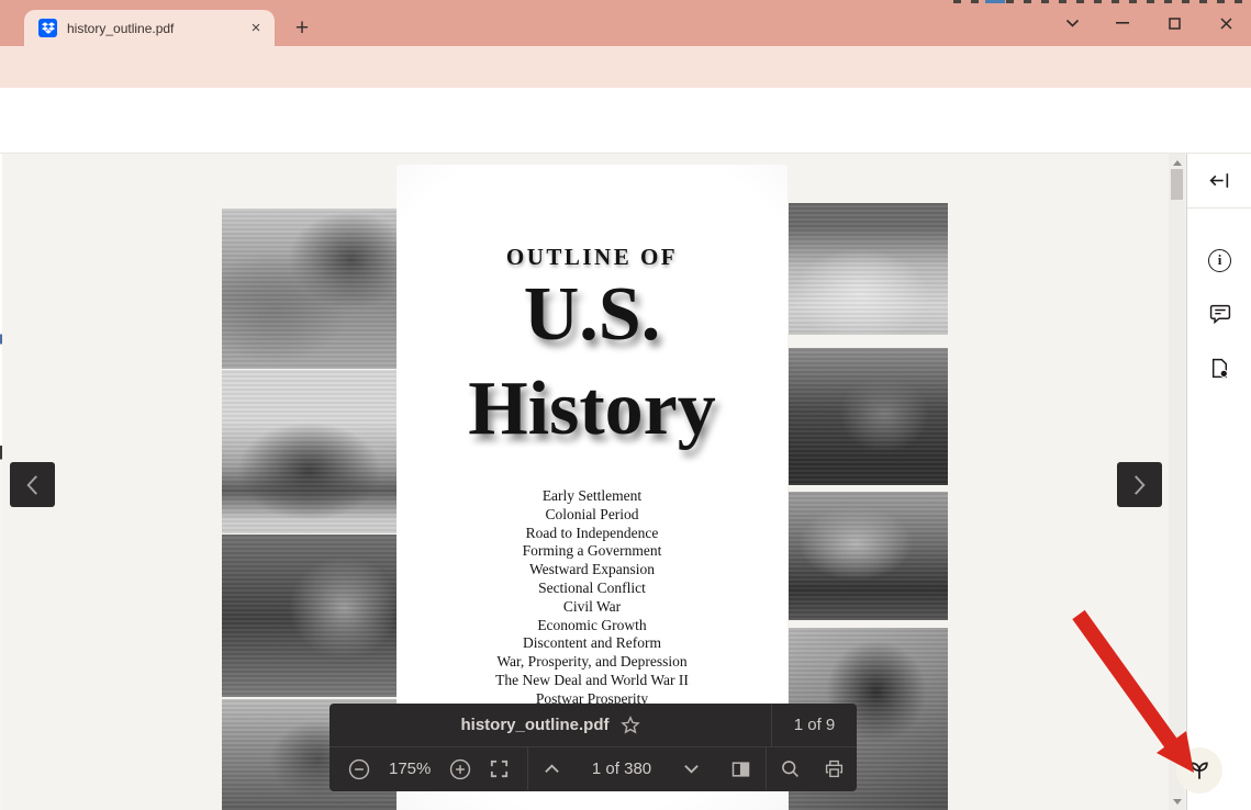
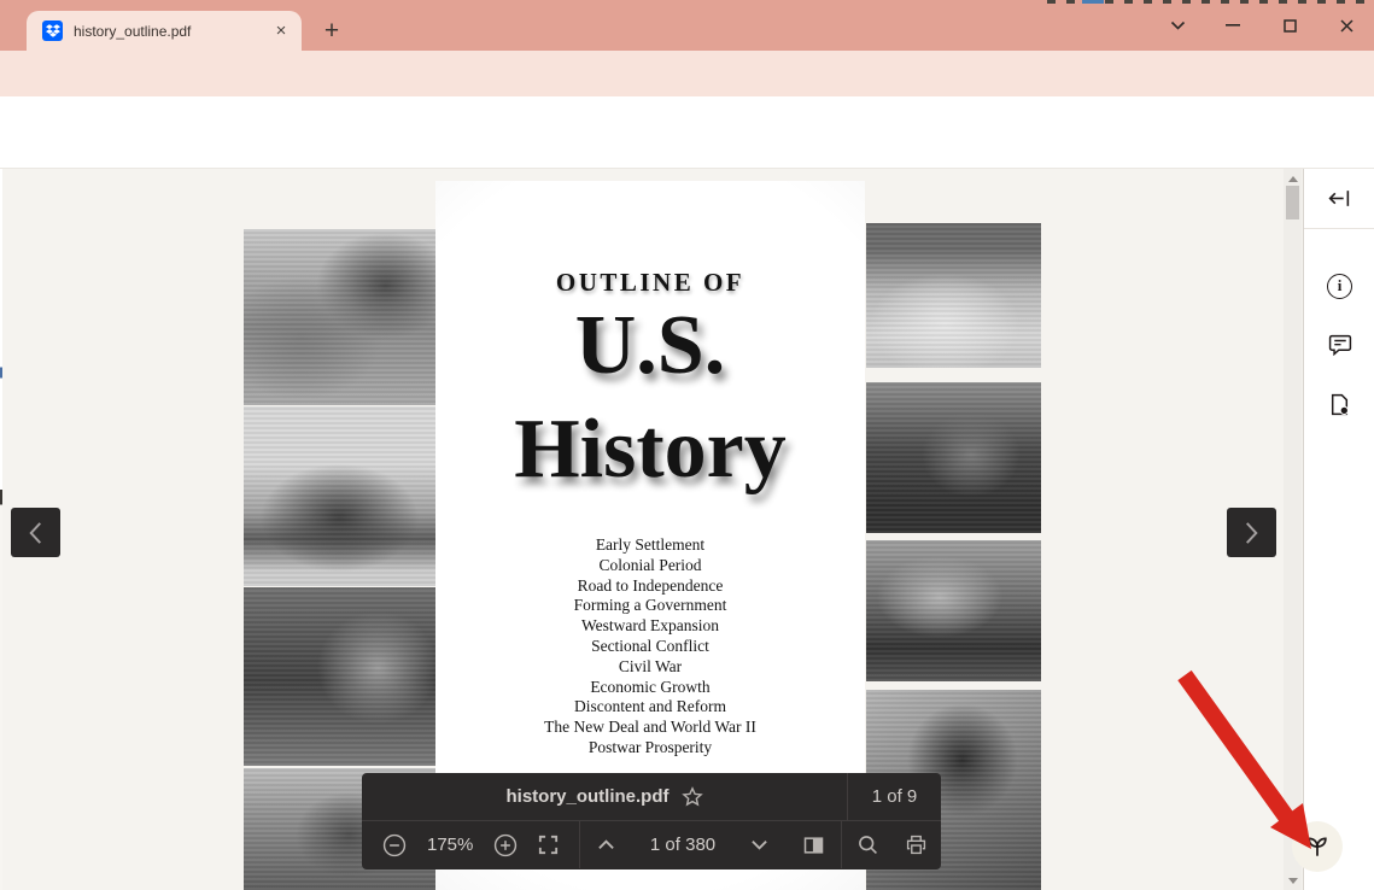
  history_outline.pdf
  ×
  +
  OUTLINE OF
  U.S.
  History
  Early Settlement
  Colonial Period
  Road to Independence
  Forming a Government
  Westward Expansion
  Sectional Conflict
  Civil War
  Economic Growth
  Discontent and Reform
- War, Prosperity, and Depression
  The New Deal and World War II
  Postwar Prosperity
  history_outline.pdf
  1 of 9
  175%
  1 of 380
  i
